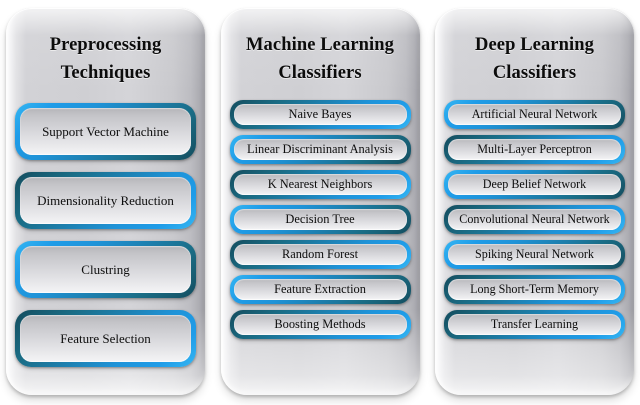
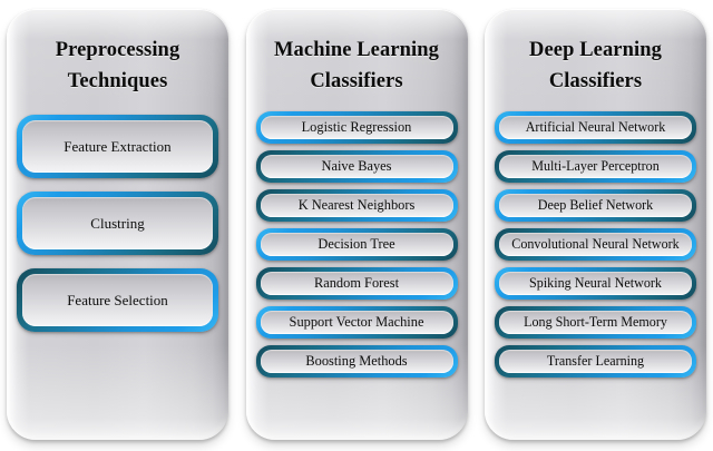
  Preprocessing
  Techniques
- Support Vector Machine
+ Feature Extraction
- Dimensionality Reduction
  Clustring
  Feature Selection
  Machine Learning
  Classifiers
+ Logistic Regression
  Naive Bayes
- Linear Discriminant Analysis
  K Nearest Neighbors
  Decision Tree
  Random Forest
- Feature Extraction
+ Support Vector Machine
  Boosting Methods
  Deep Learning
  Classifiers
  Artificial Neural Network
  Multi-Layer Perceptron
  Deep Belief Network
  Convolutional Neural Network
  Spiking Neural Network
  Long Short-Term Memory
  Transfer Learning
